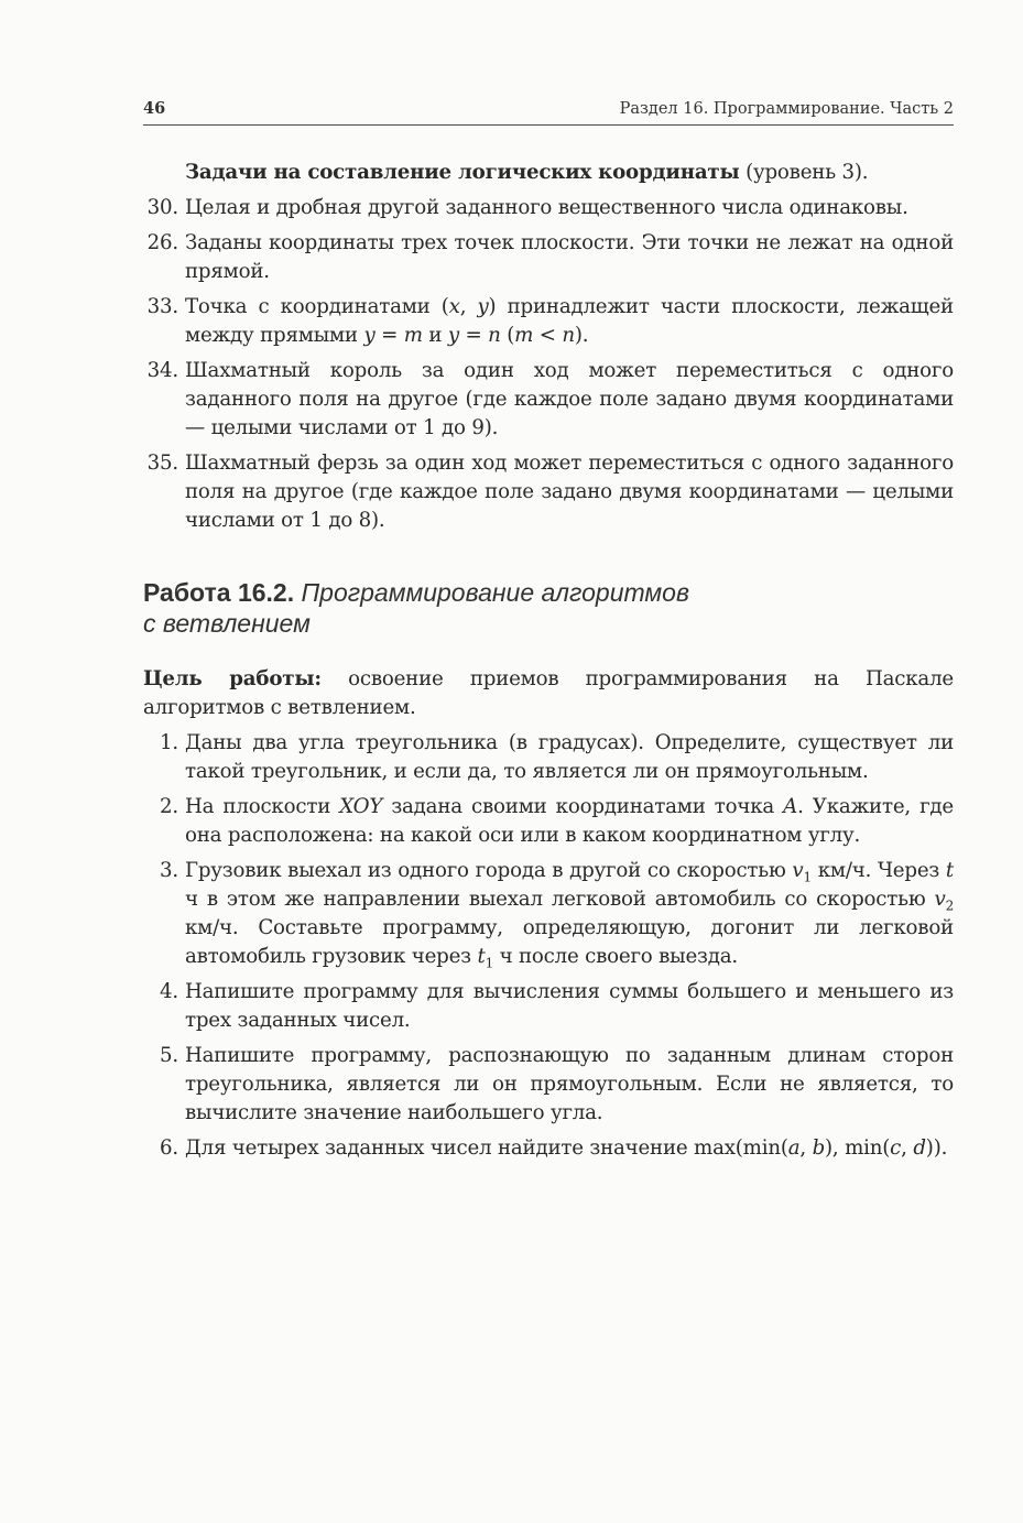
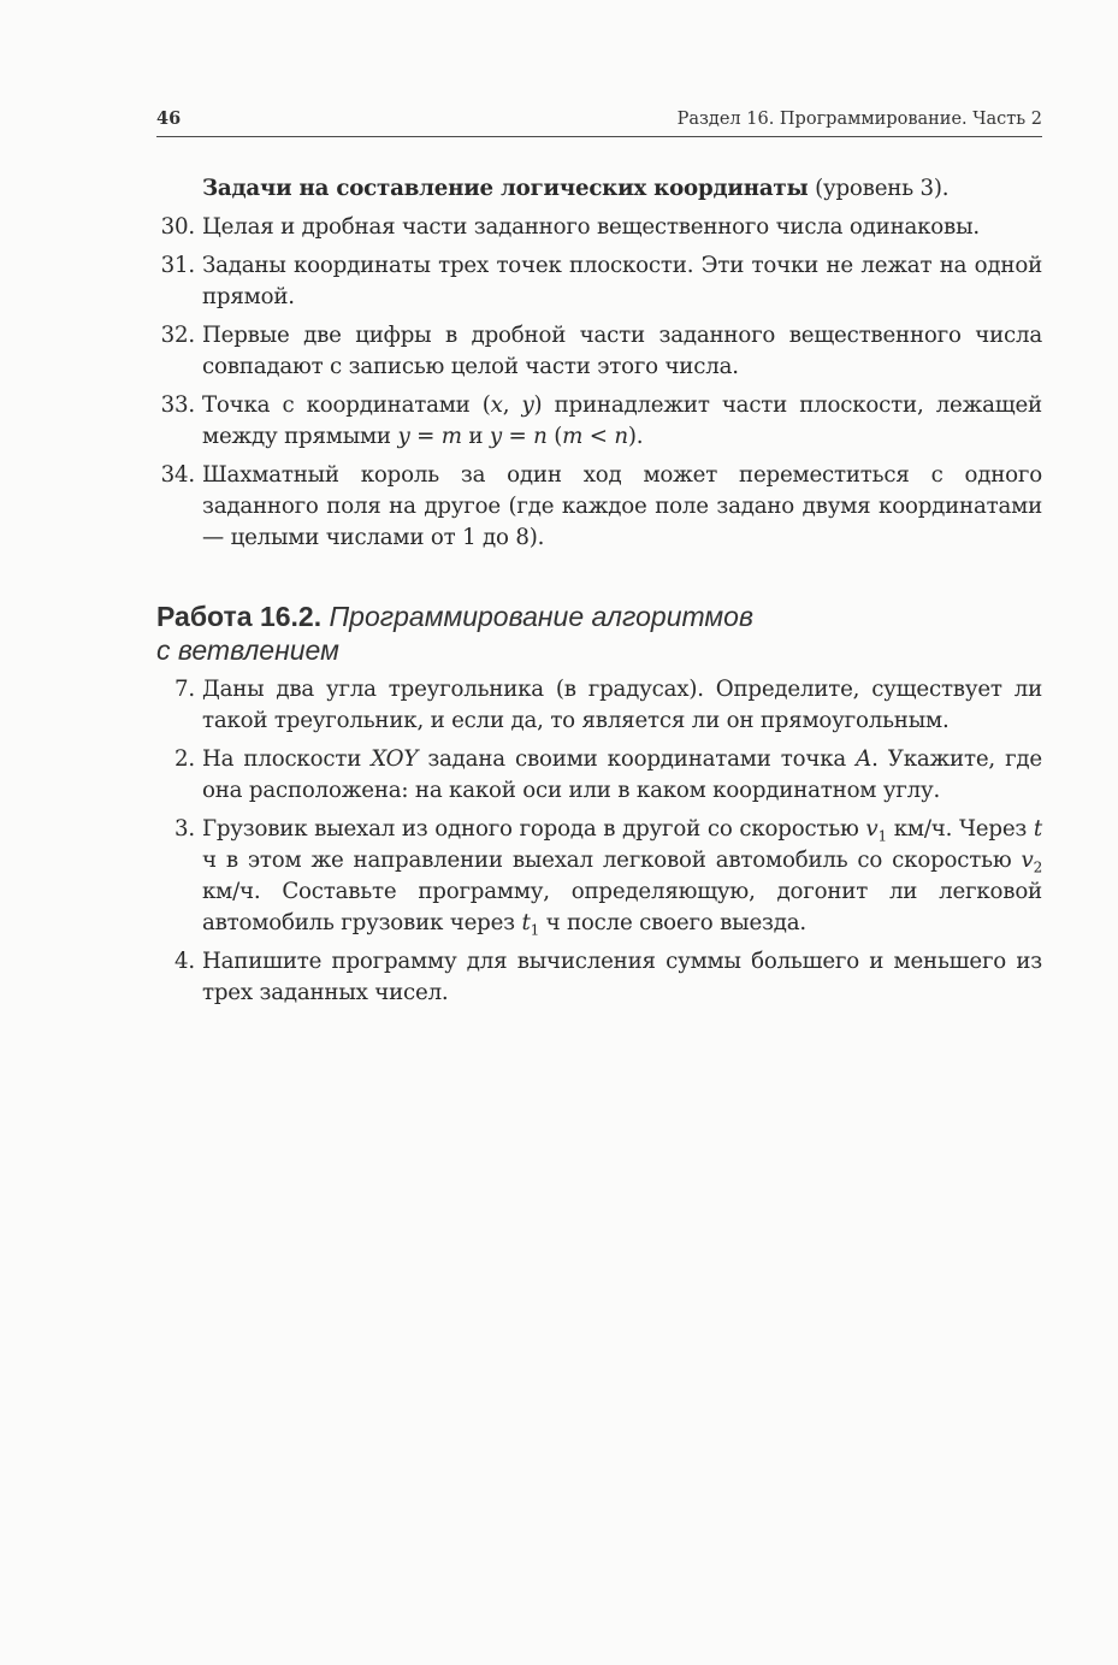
  46
  Раздел 16. Программирование. Часть 2
  Задачи на составление логических координаты (уровень 3).
  30.
- Целая и дробная другой заданного вещественного числа одинаковы.
+ Целая и дробная части заданного вещественного числа одинаковы.
- 26.
+ 31.
  Заданы координаты трех точек плоскости. Эти точки не лежат на одной прямой.
+ 32.
+ Первые две цифры в дробной части заданного вещественного числа совпадают с записью целой части этого числа.
  33.
  Точка с координатами (x, y) принадлежит части плоскости, лежащей между прямыми y = m и y = n (m < n).
  34.
- Шахматный король за один ход может переместиться с одного заданного поля на другое (где каждое поле задано двумя координатами — целыми числами от 1 до 9).
+ Шахматный король за один ход может переместиться с одного заданного поля на другое (где каждое поле задано двумя координатами — целыми числами от 1 до 8).
- 35.
- Шахматный ферзь за один ход может переместиться с одного заданного поля на другое (где каждое поле задано двумя координатами — целыми числами от 1 до 8).
  Работа 16.2. Программирование алгоритмов
  с ветвлением
- Цель работы: освоение приемов программирования на Паскале алгоритмов с ветвлением.
- 1.
+ 7.
  Даны два угла треугольника (в градусах). Определите, существует ли такой треугольник, и если да, то является ли он прямоугольным.
  2.
  На плоскости XOY задана своими координатами точка A. Укажите, где она расположена: на какой оси или в каком координатном углу.
  3.
  Грузовик выехал из одного города в другой со скоростью v1 км/ч. Через t ч в этом же направлении выехал легковой автомобиль со скоростью v2 км/ч. Составьте программу, определяющую, догонит ли легковой автомобиль грузовик через t1 ч после своего выезда.
  4.
  Напишите программу для вычисления суммы большего и меньшего из трех заданных чисел.
- 5.
- Напишите программу, распознающую по заданным длинам сторон треугольника, является ли он прямоугольным. Если не является, то вычислите значение наибольшего угла.
- 6.
- Для четырех заданных чисел найдите значение max(min(a, b), min(c, d)).
